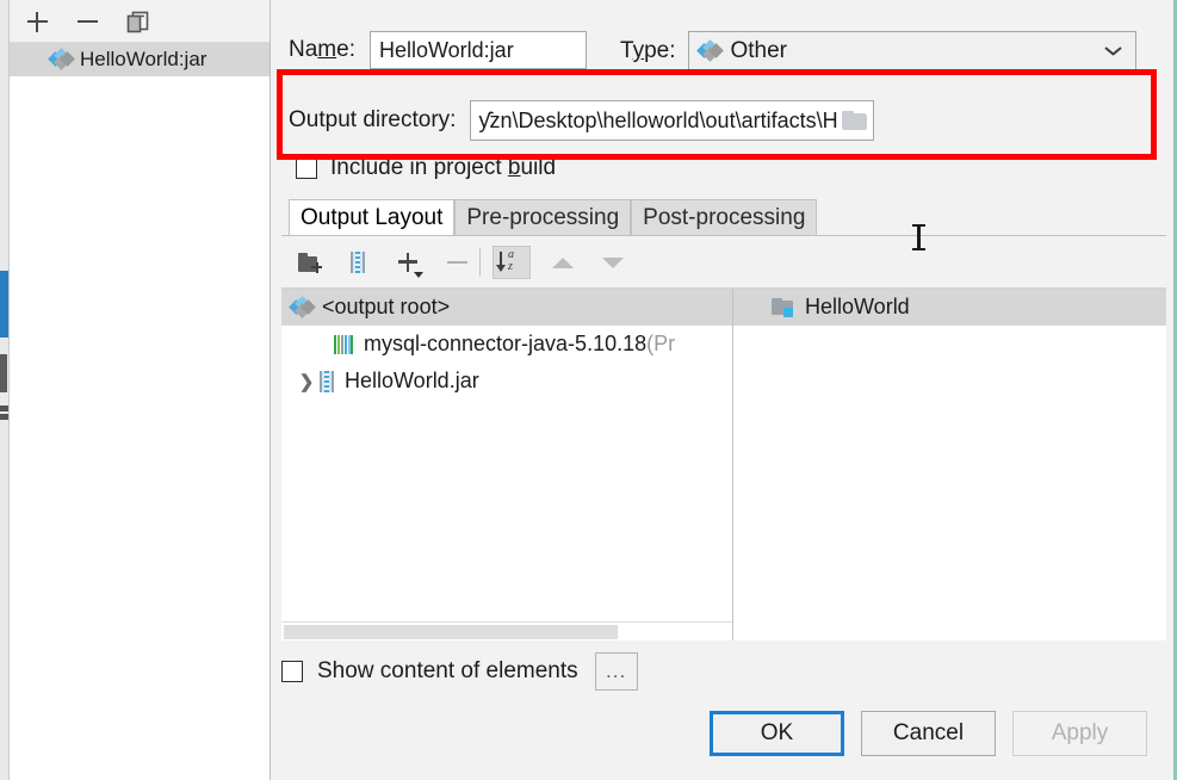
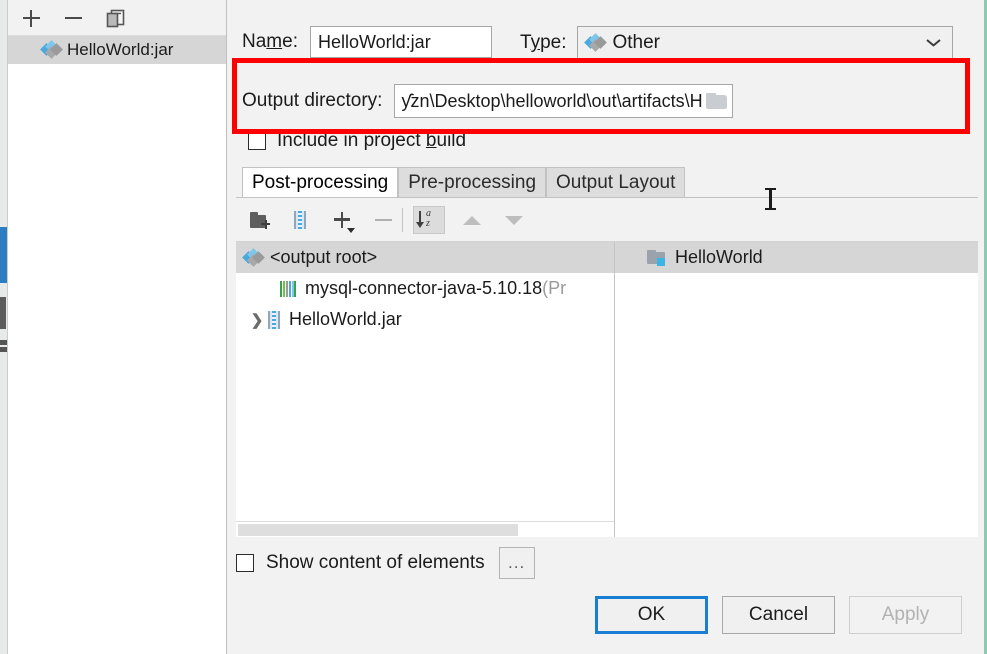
  HelloWorld:jar
  Name:
  HelloWorld:jar
  Type:
  Other
  Output directory:
  ƴzn\Desktop\helloworld\out\artifacts\H
  Include in project build
- Output Layout
+ Post-processing
  Pre-processing
- Post-processing
+ Output Layout
  a
  z
  <output root>
  mysql-connector-java-5.10.18
  (Pr
  ❯
  HelloWorld.jar
  HelloWorld
  Show content of elements
  ...
  OK
  Cancel
  Apply
